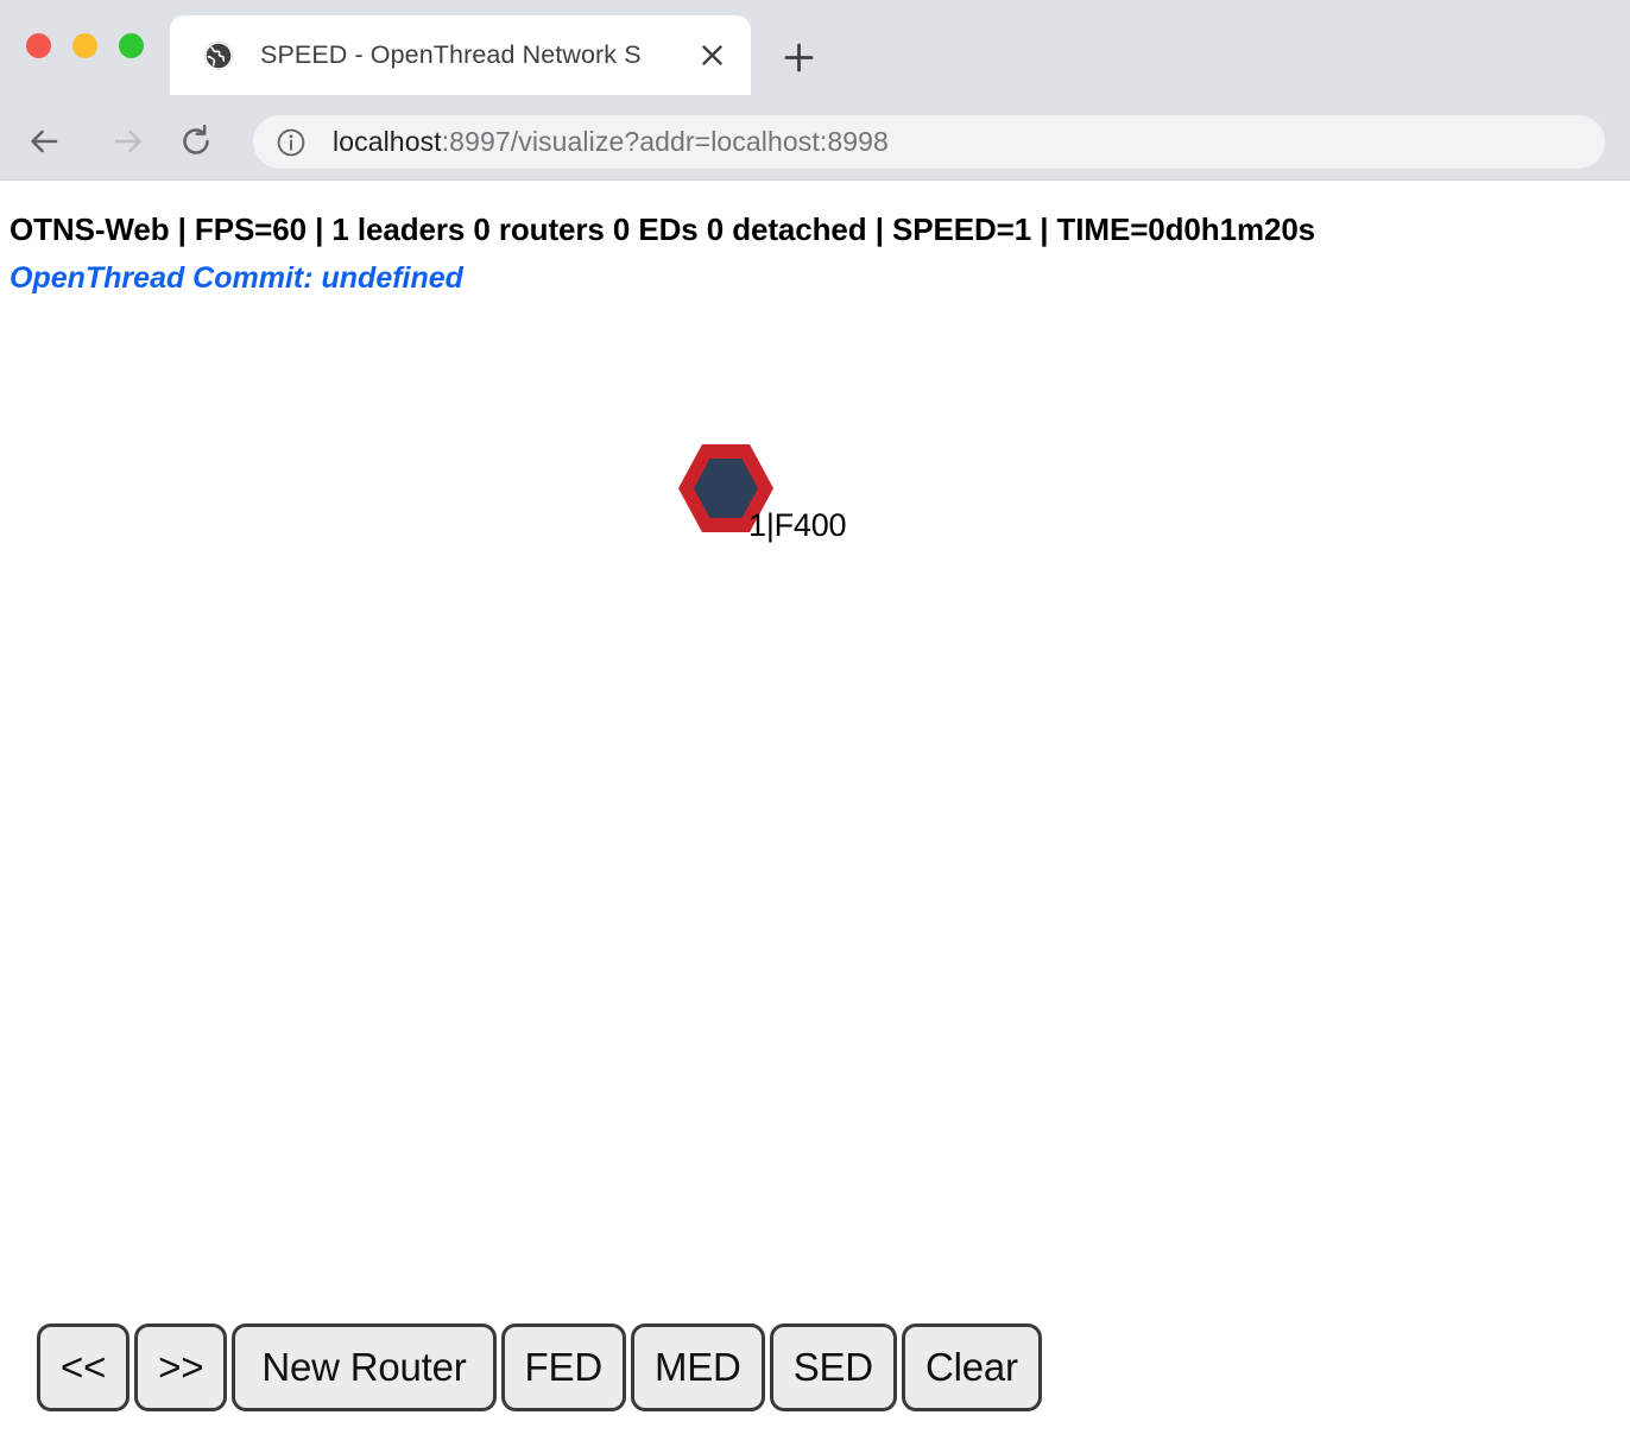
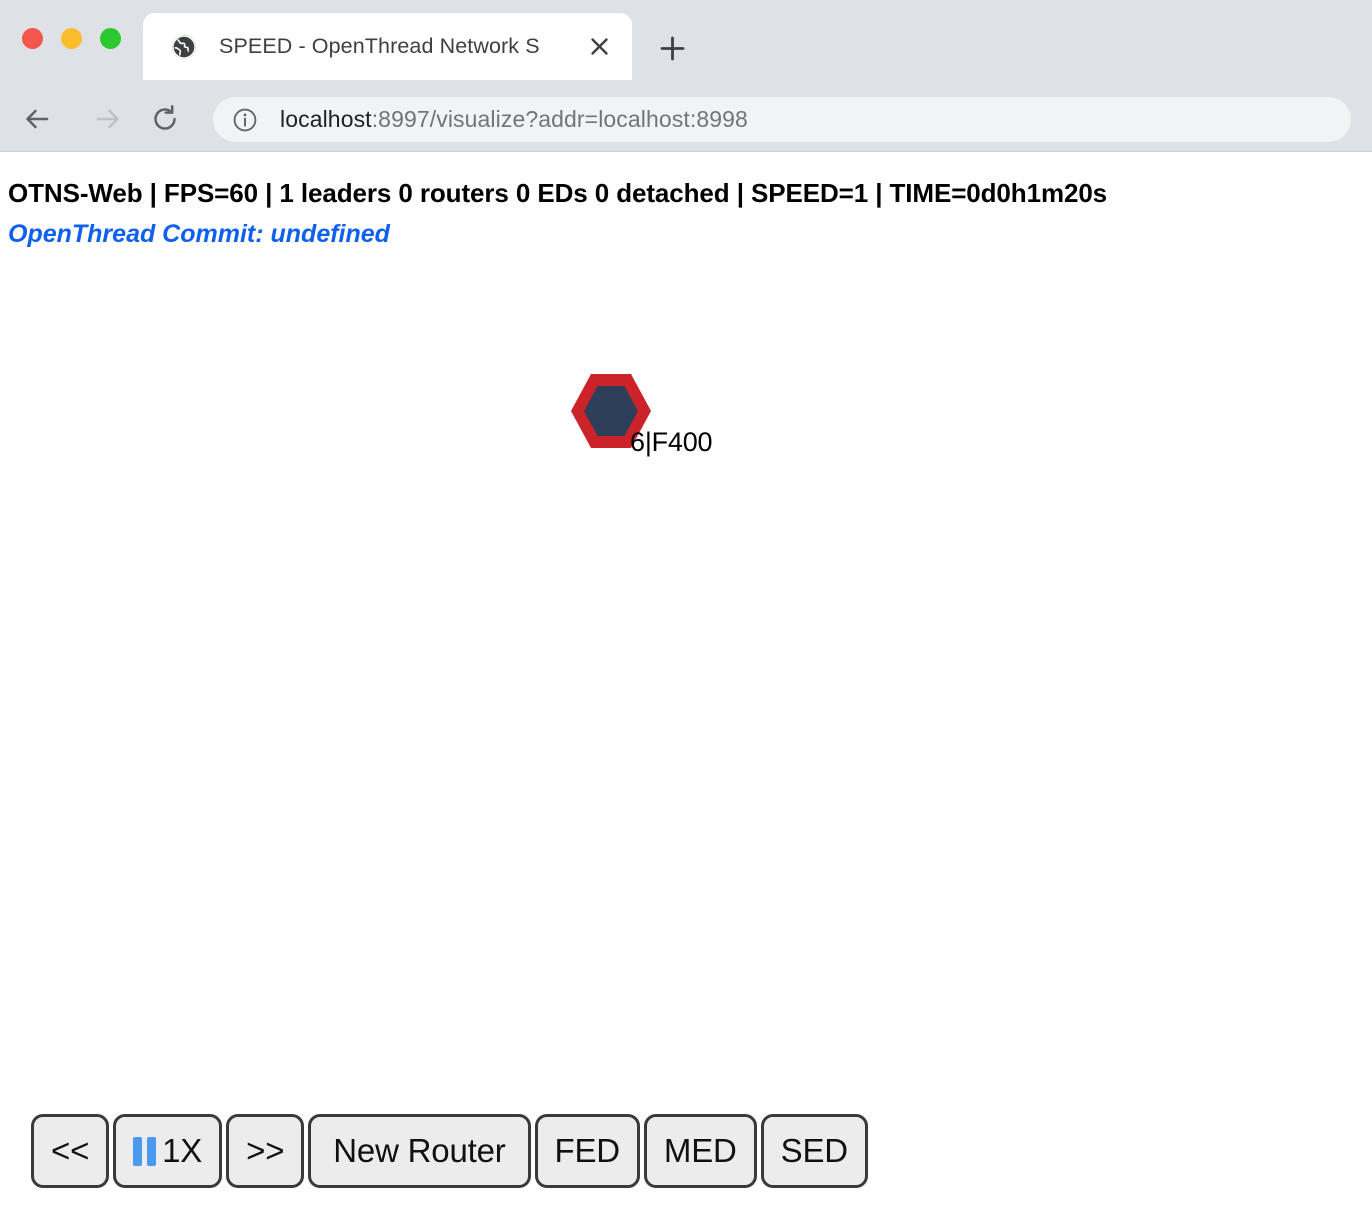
  SPEED - OpenThread Network S
  localhost:8997/visualize?addr=localhost:8998
  OTNS-Web | FPS=60 | 1 leaders 0 routers 0 EDs 0 detached | SPEED=1 | TIME=0d0h1m20s
  OpenThread Commit: undefined
- 1|F400
+ 6|F400
  <<
+ 1X
  >>
  New Router
  FED
  MED
  SED
- Clear
